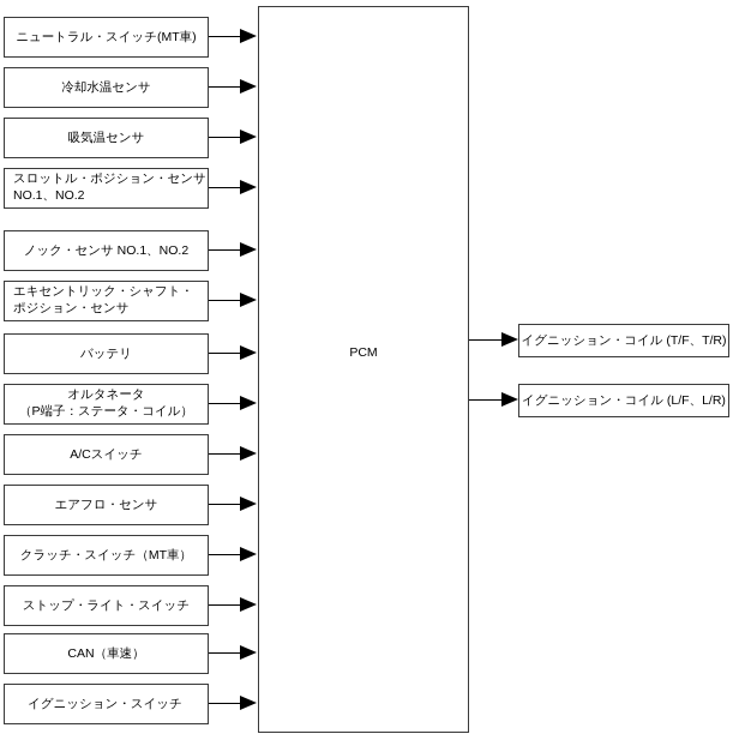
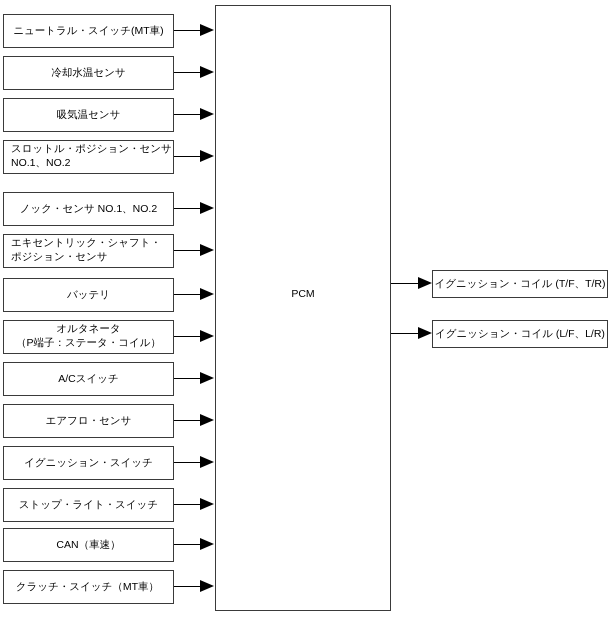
  ニュートラル・スイッチ(MT車)
  冷却水温センサ
  吸気温センサ
  スロットル・ポジション・センサ
  NO.1、NO.2
  ノック・センサ NO.1、NO.2
  エキセントリック・シャフト・
  ポジション・センサ
  バッテリ
  オルタネータ
  （P端子：ステータ・コイル）
  A/Cスイッチ
  エアフロ・センサ
- クラッチ・スイッチ（MT車）
+ イグニッション・スイッチ
  ストップ・ライト・スイッチ
  CAN（車速）
- イグニッション・スイッチ
+ クラッチ・スイッチ（MT車）
  PCM
  イグニッション・コイル (T/F、T/R)
  イグニッション・コイル (L/F、L/R)
